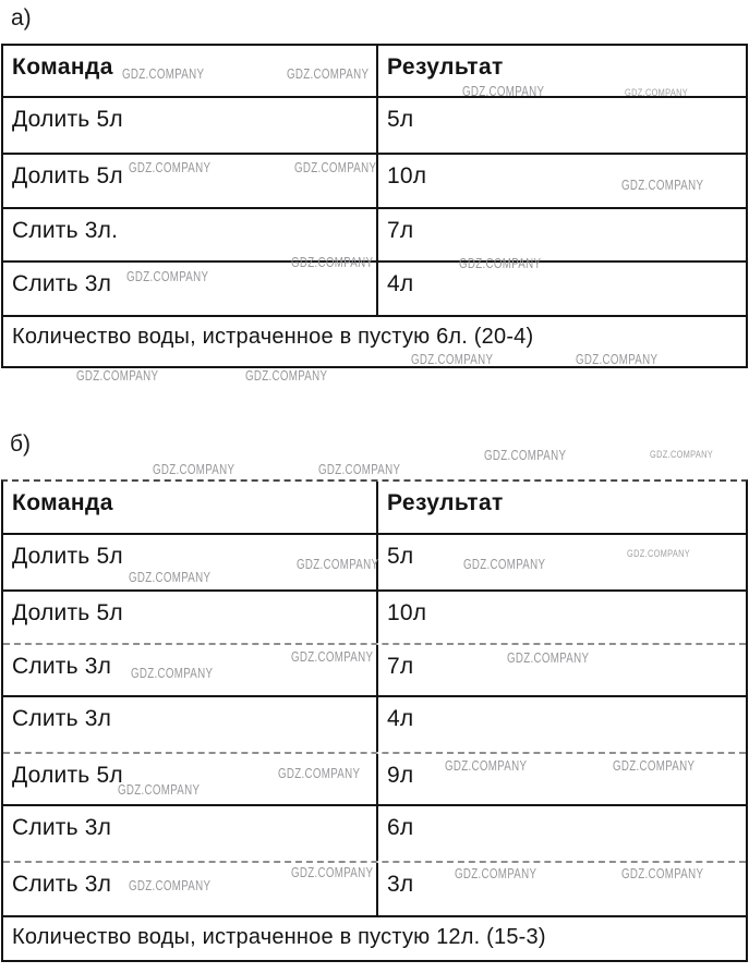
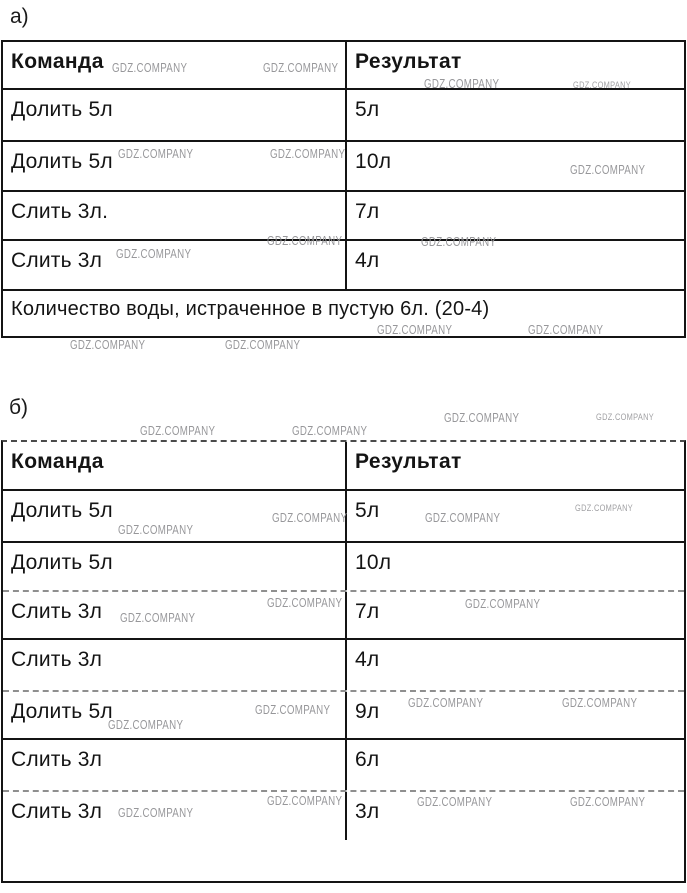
  а)
  Команда
  Результат
  Долить 5л
  5л
  Долить 5л
  10л
  Слить 3л.
  7л
  Слить 3л
  4л
  Количество воды, истраченное в пустую 6л. (20-4)
  б)
  Команда
  Результат
  Долить 5л
  5л
  Долить 5л
  10л
  Слить 3л
  7л
  Слить 3л
  4л
  Долить 5л
  9л
  Слить 3л
  6л
  Слить 3л
  3л
- Количество воды, истраченное в пустую 12л. (15-3)
  GDZ.COMPANY
  GDZ.COMPANY
  GDZ.COMPANY
  GDZ.COMPANY
  GDZ.COMPANY
  GDZ.COMPANY
  GDZ.COMPANY
  GDZ.COMPANY
  GDZ.COMPANY
  GDZ.COMPANY
  GDZ.COMPANY
  GDZ.COMPANY
  GDZ.COMPANY
  GDZ.COMPANY
  GDZ.COMPANY
  GDZ.COMPANY
  GDZ.COMPANY
  GDZ.COMPANY
  GDZ.COMPANY
  GDZ.COMPANY
  GDZ.COMPANY
  GDZ.COMPANY
  GDZ.COMPANY
  GDZ.COMPANY
  GDZ.COMPANY
  GDZ.COMPANY
  GDZ.COMPANY
  GDZ.COMPANY
  GDZ.COMPANY
  GDZ.COMPANY
  GDZ.COMPANY
  GDZ.COMPANY
  GDZ.COMPANY
